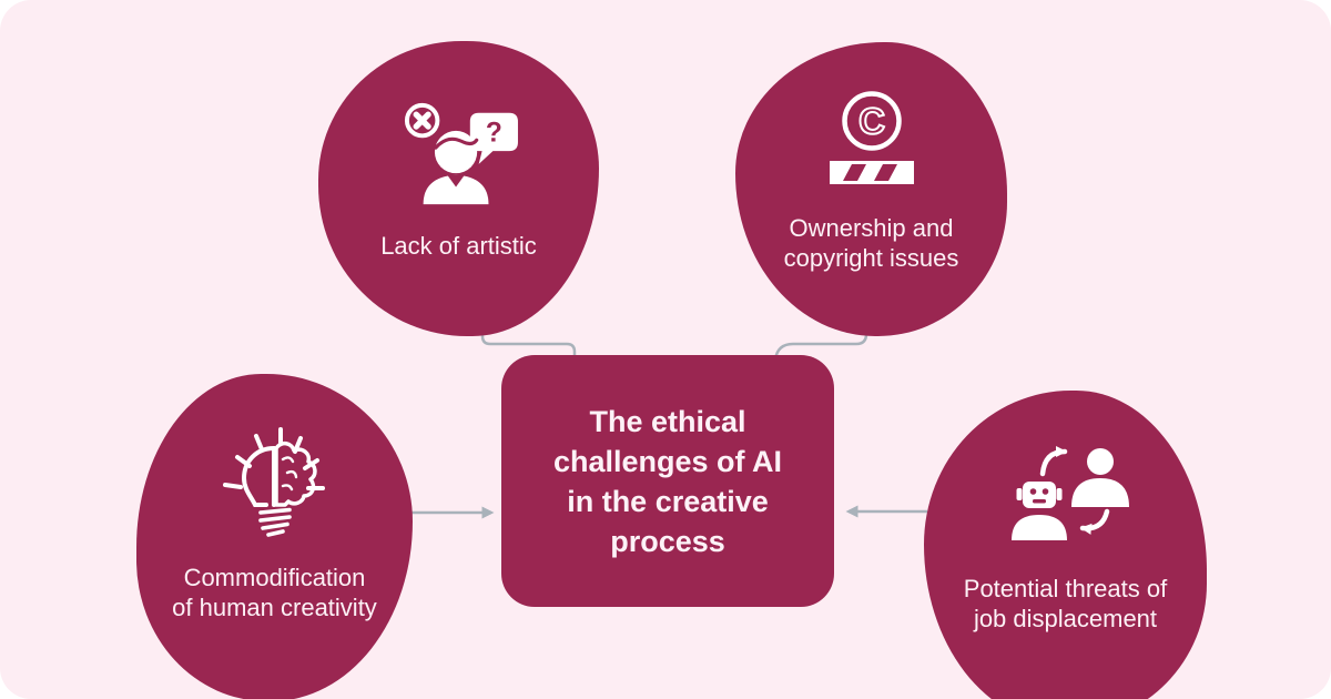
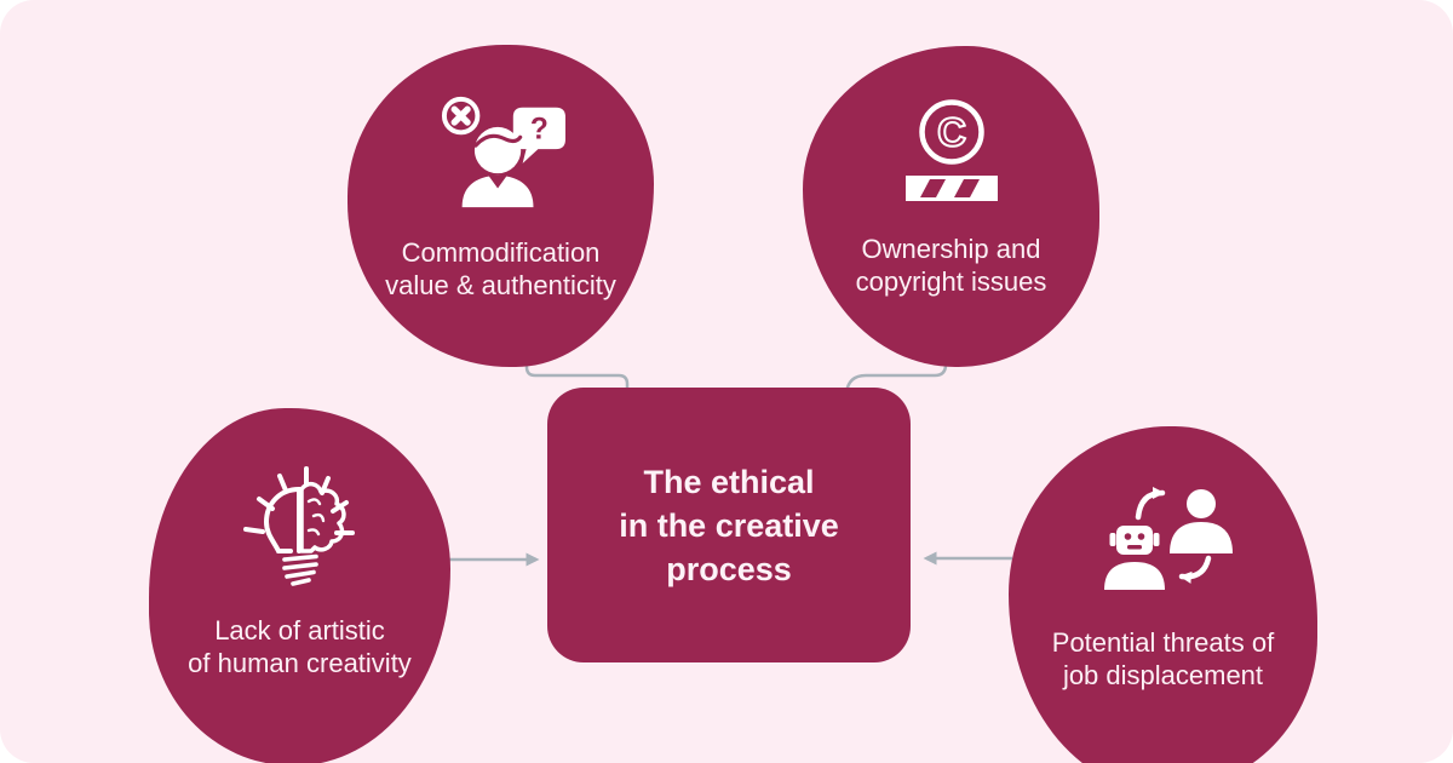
  ?
- Lack of artistic
+ Commodification
+ value & authenticity
  C
  Ownership and
  copyright issues
- Commodification
+ Lack of artistic
  of human creativity
  Potential threats of
  job displacement
  The ethical
- challenges of AI
  in the creative
  process
